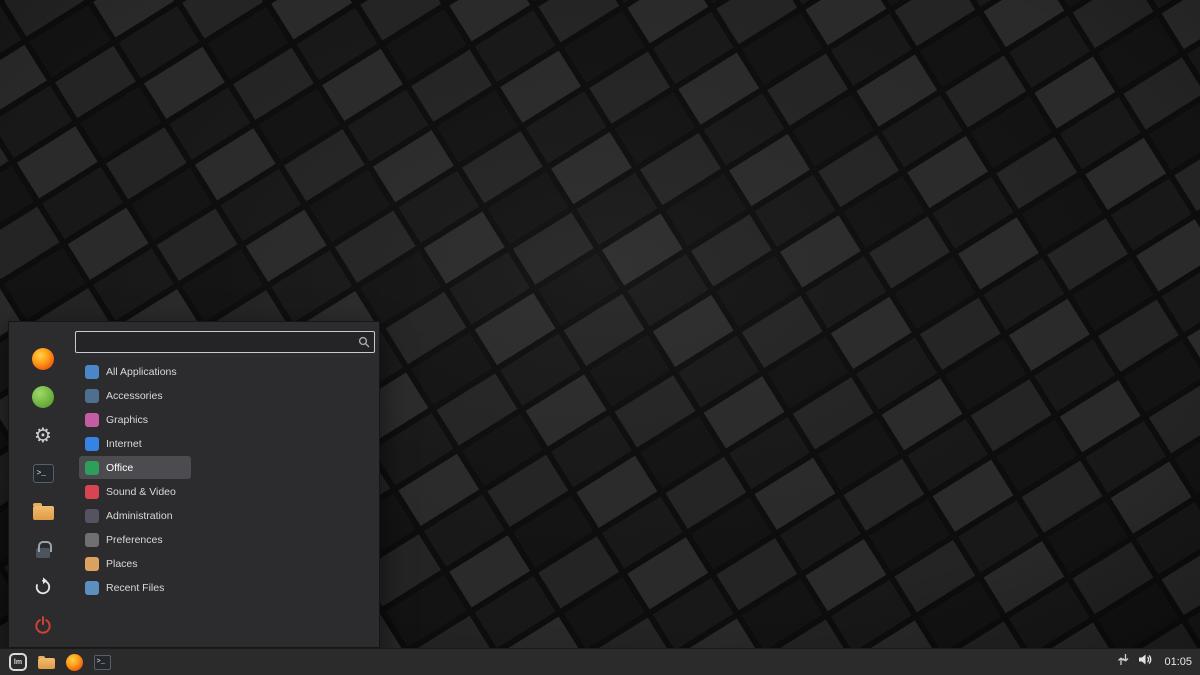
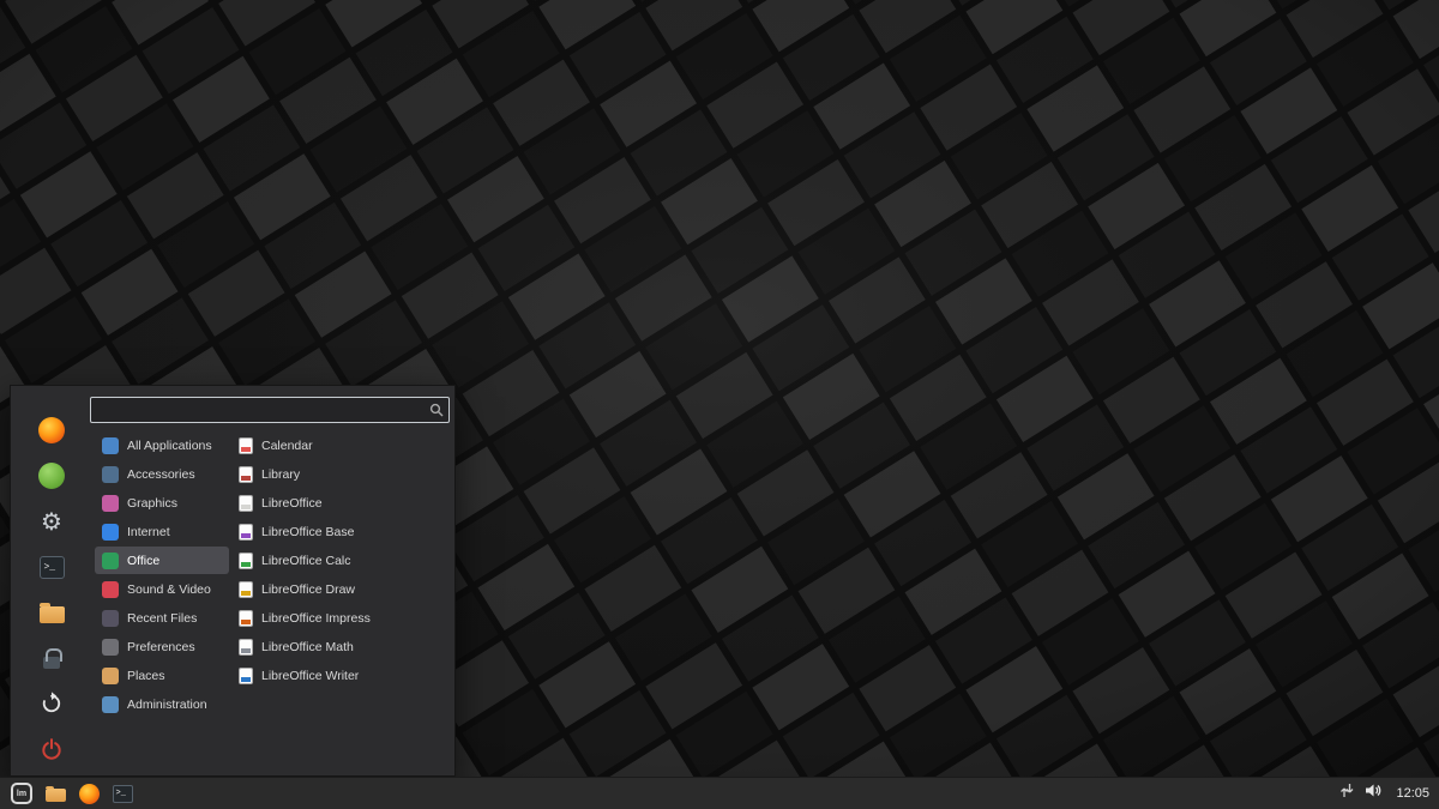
  ⚙
  >_
  All Applications
  Accessories
  Graphics
  Internet
  Office
  Sound & Video
- Administration
+ Recent Files
  Preferences
  Places
- Recent Files
+ Administration
+ Calendar
+ Library
+ LibreOffice
+ LibreOffice Base
+ LibreOffice Calc
+ LibreOffice Draw
+ LibreOffice Impress
+ LibreOffice Math
+ LibreOffice Writer
  >_
- 01:05
+ 12:05
